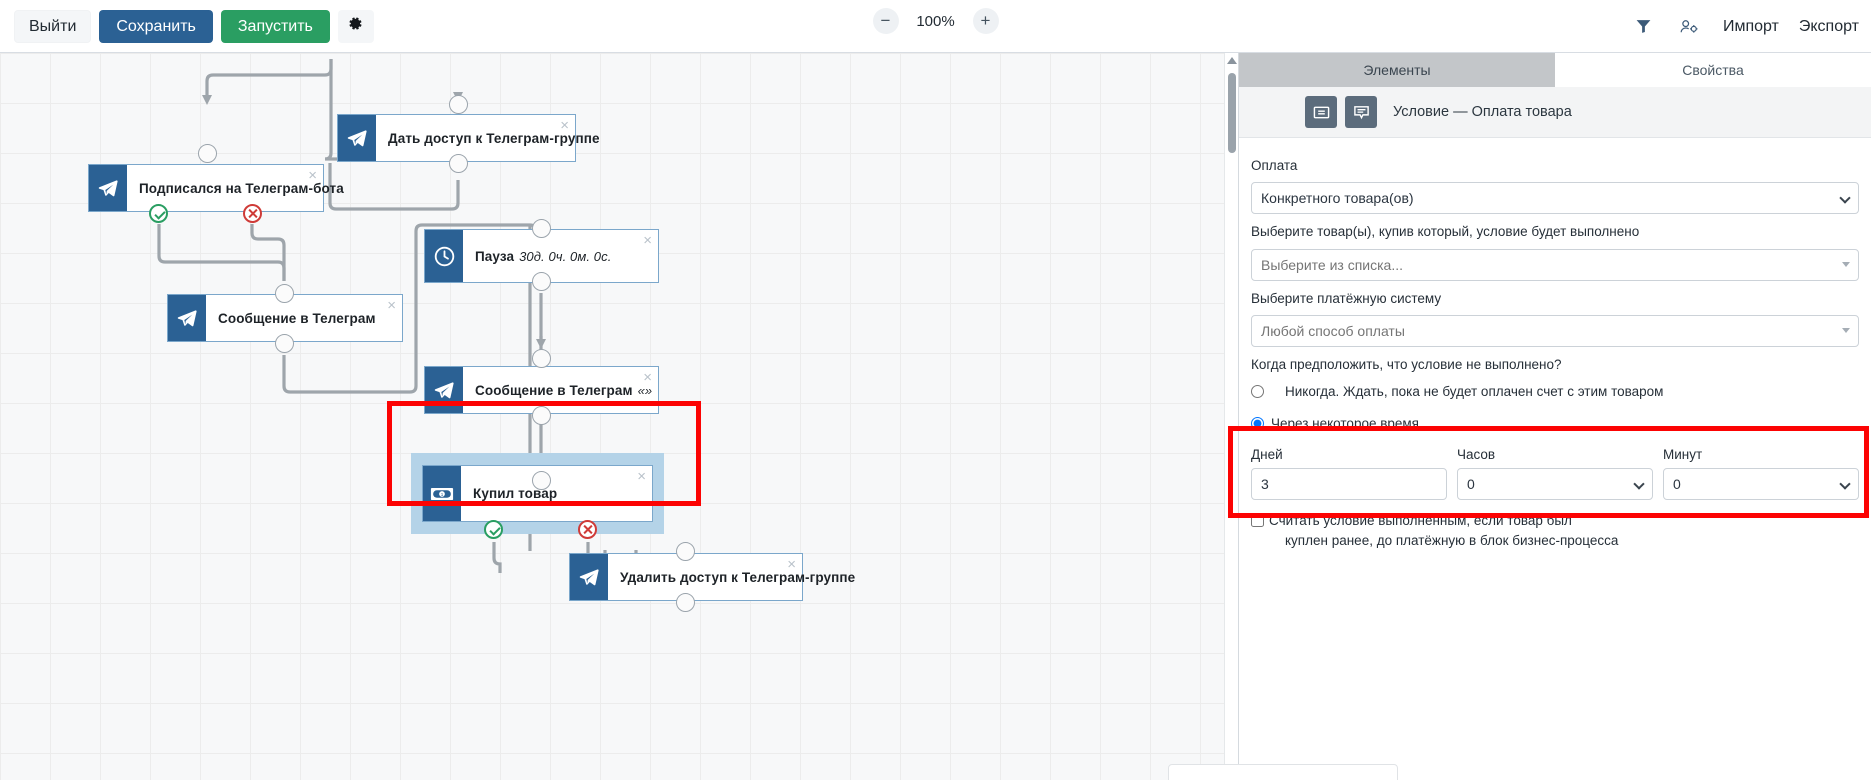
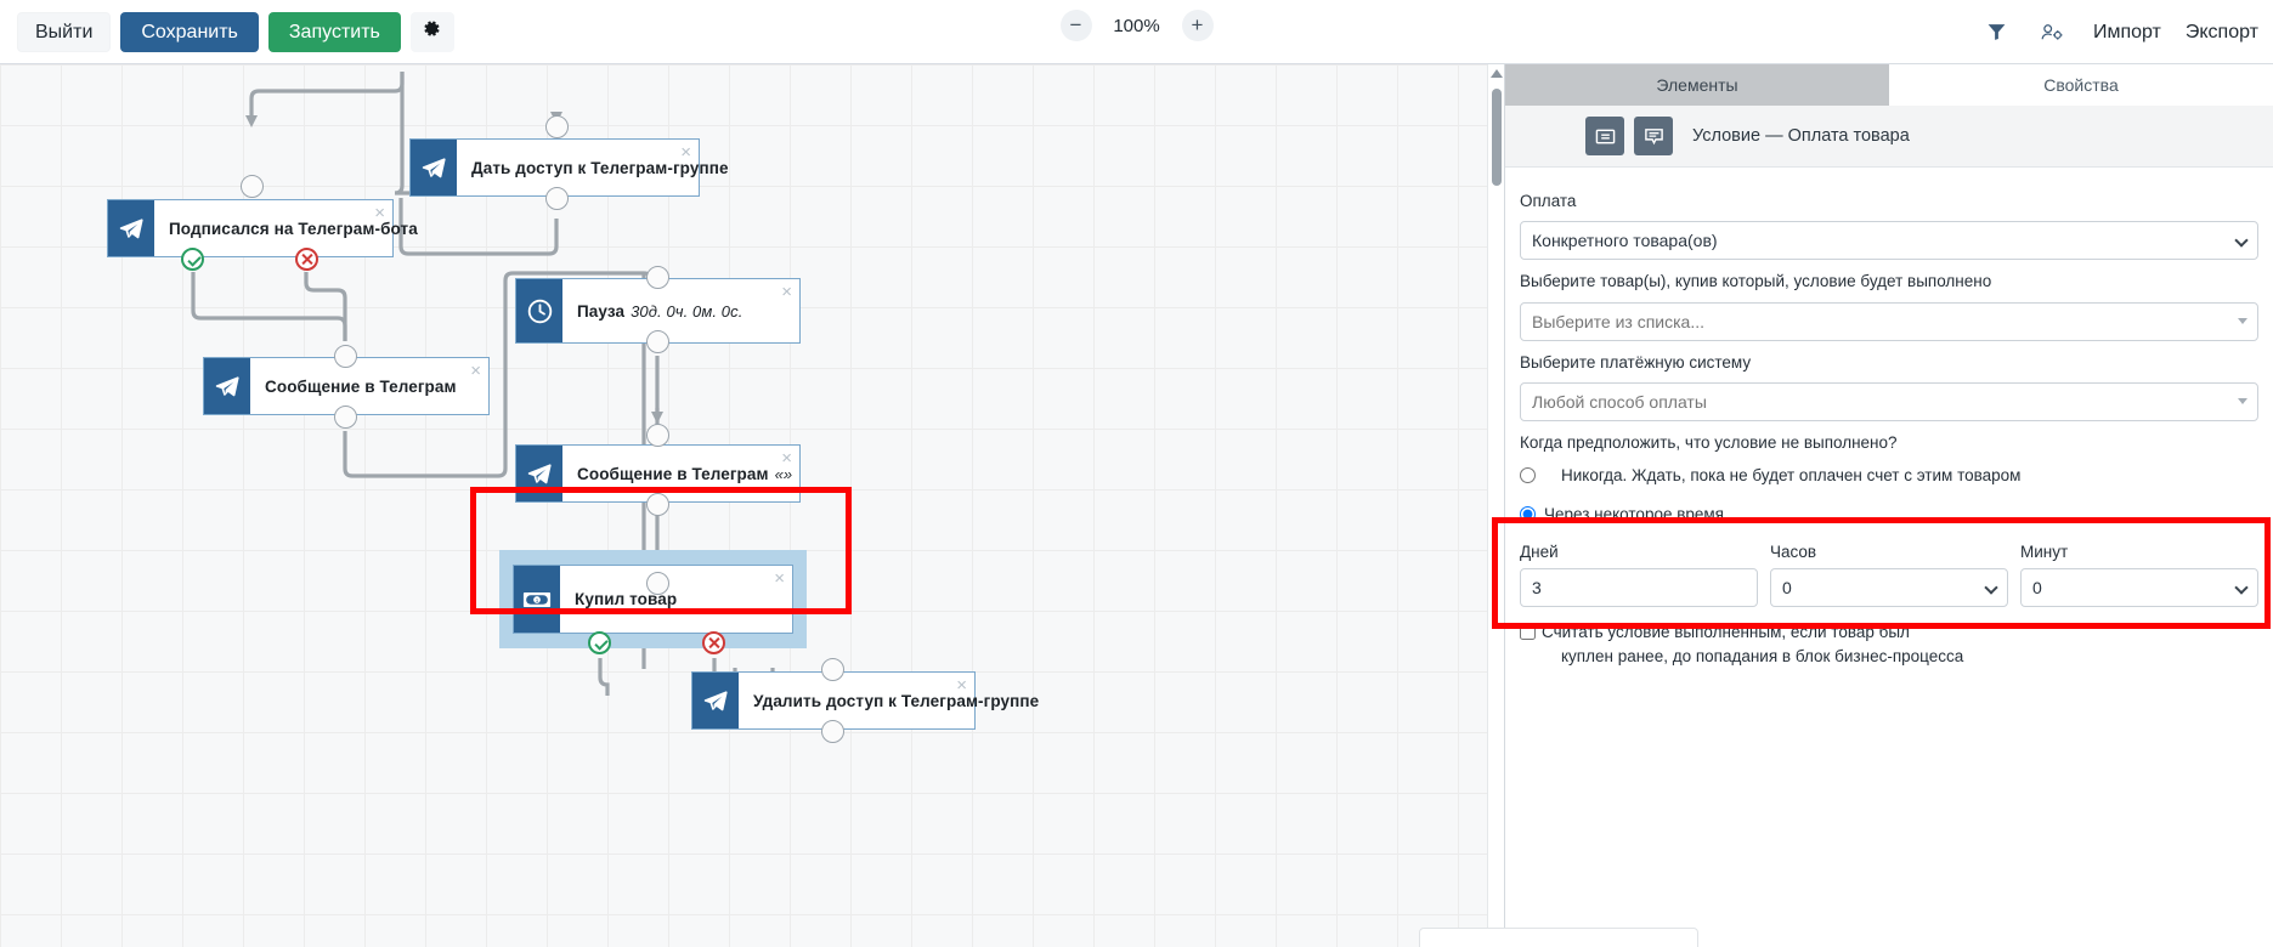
  Выйти
  Сохранить
  Запустить
  −
  100%
  +
  Импорт
  Экспорт
  Подписался на Телеграм-бота
  ×
  Дать доступ к Телеграм-группе
  ×
  Сообщение в Телеграм
  ×
  Пауза
  30д. 0ч. 0м. 0с.
  ×
  Сообщение в Телеграм
  «»
  ×
  Купил товар
  ×
  Удалить доступ к Телеграм-группе
  ×
  Элементы
  Свойства
  Условие — Оплата товара
  Оплата
  Конкретного товара(ов)
  Выберите товар(ы), купив который, условие будет выполнено
  Выберите из списка...
  Выберите платёжную систему
  Любой способ оплаты
  Когда предположить, что условие не выполнено?
  Никогда. Ждать, пока не будет оплачен счет с этим товаром
  Через некоторое время
  Дней
  3
  Часов
  0
  Минут
  0
  Считать условие выполненным, если товар был
- куплен ранее, до платёжную в блок бизнес-процесса
+ куплен ранее, до попадания в блок бизнес-процесса
